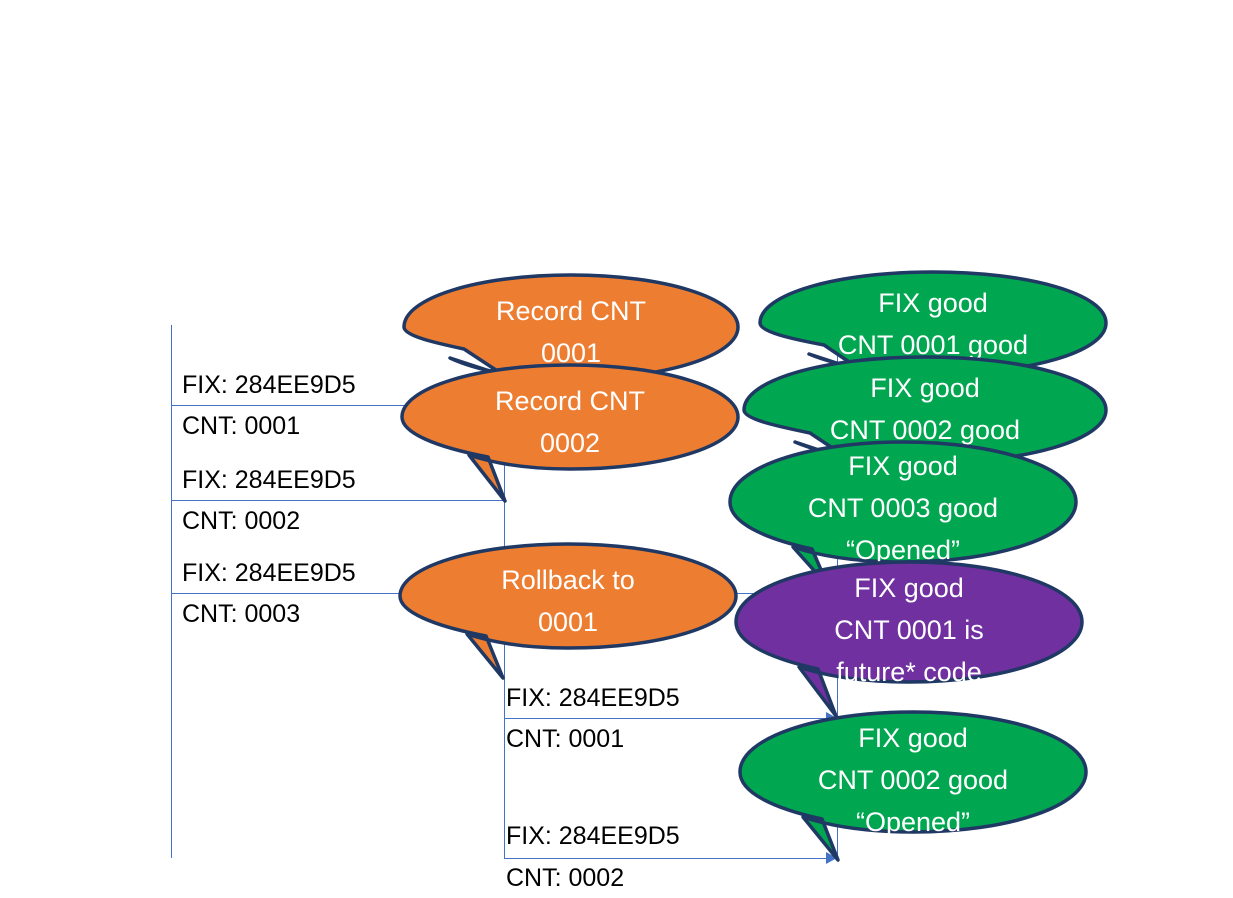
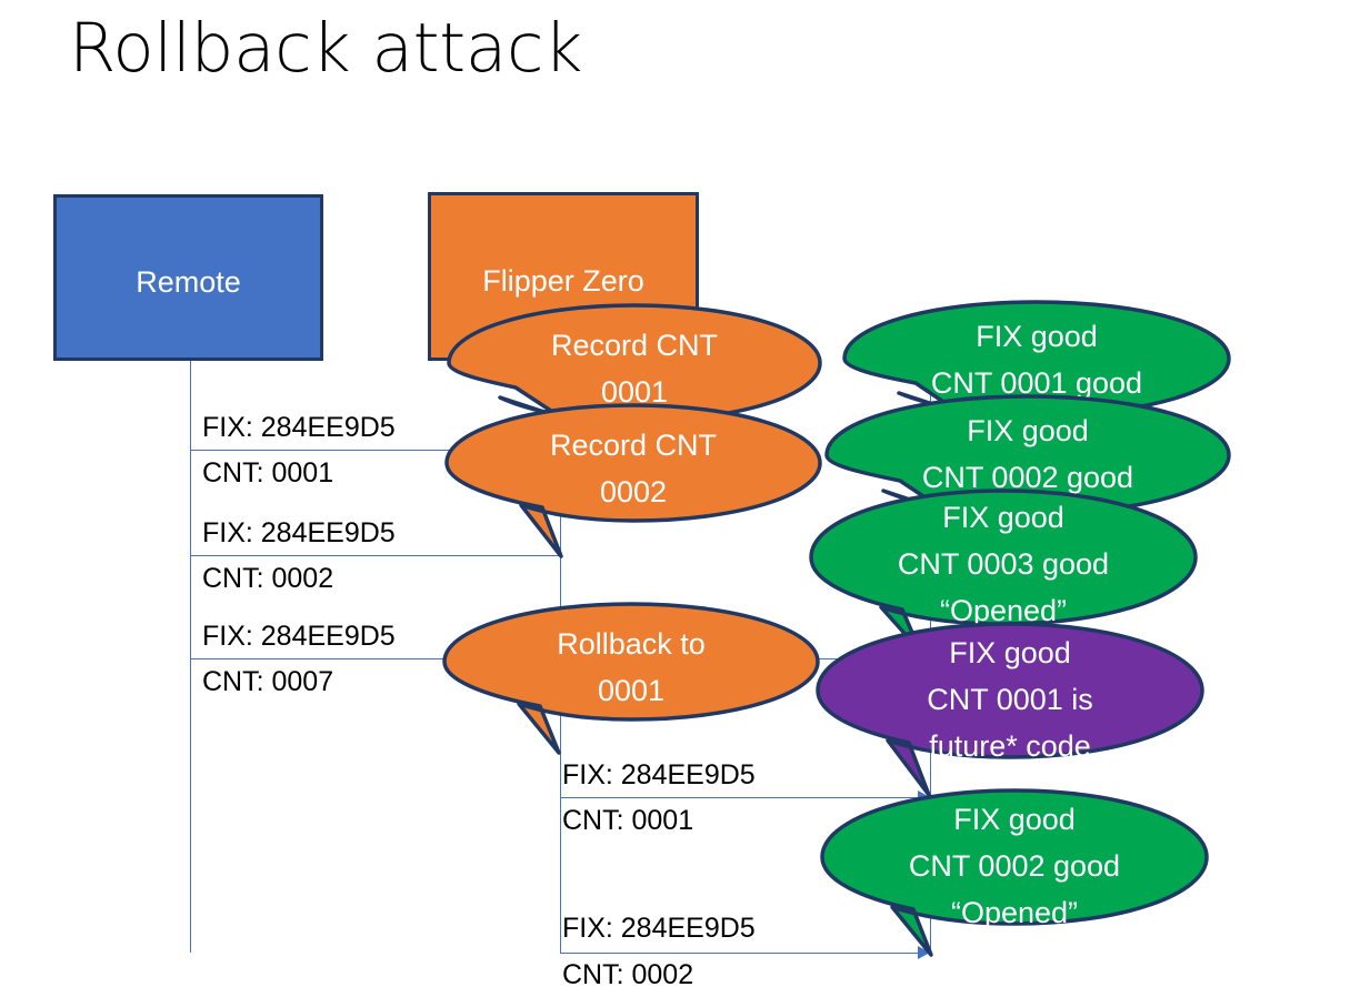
+ Rollback attack
  FIX: 284EE9D5
  CNT: 0001
  FIX: 284EE9D5
  CNT: 0002
  FIX: 284EE9D5
- CNT: 0003
+ CNT: 0007
  FIX: 284EE9D5
  CNT: 0001
  FIX: 284EE9D5
  CNT: 0002
+ Remote
+ Flipper Zero
  Record CNT
  0001
  FIX good
  CNT 0001 good
  Record CNT
  0002
  FIX good
  CNT 0002 good
  FIX good
  CNT 0003 good
  “Opened”
  Rollback to
  0001
  FIX good
  CNT 0001 is
  future* code
  FIX good
  CNT 0002 good
  “Opened”
